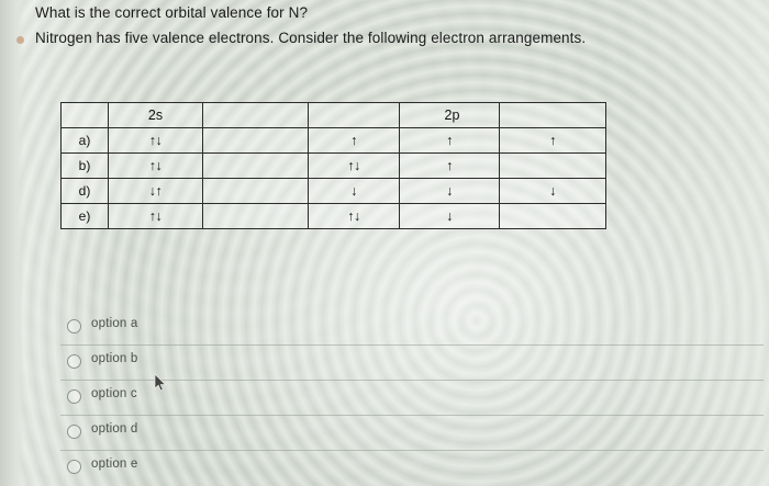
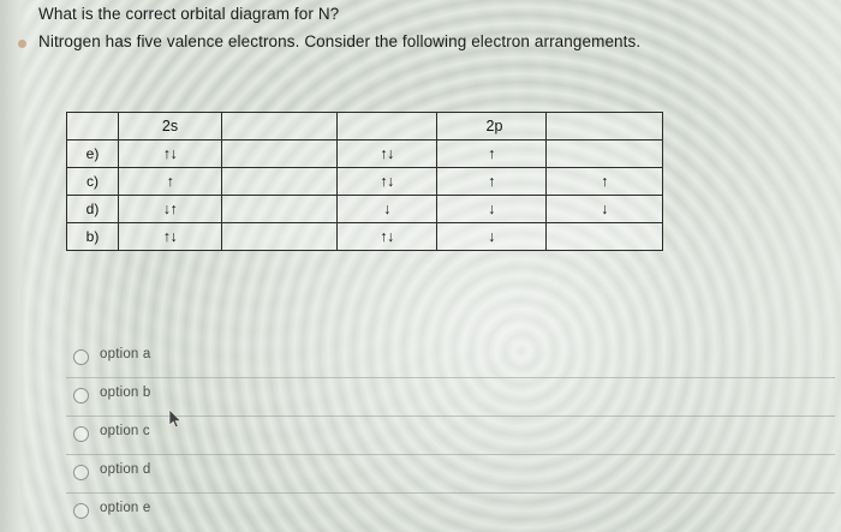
- What is the correct orbital valence for N?
+ What is the correct orbital diagram for N?
  Nitrogen has five valence electrons. Consider the following electron arrangements.
  	2s			2p
- a)	↑↓		↑	↑	↑
- b)	↑↓		↑↓	↑
+ e)	↑↓		↑↓	↑
+ c)	↑		↑↓	↑	↑
  d)	↓↑		↓	↓	↓
- e)	↑↓		↑↓	↓
+ b)	↑↓		↑↓	↓
  option a
  option b
  option c
  option d
  option e
